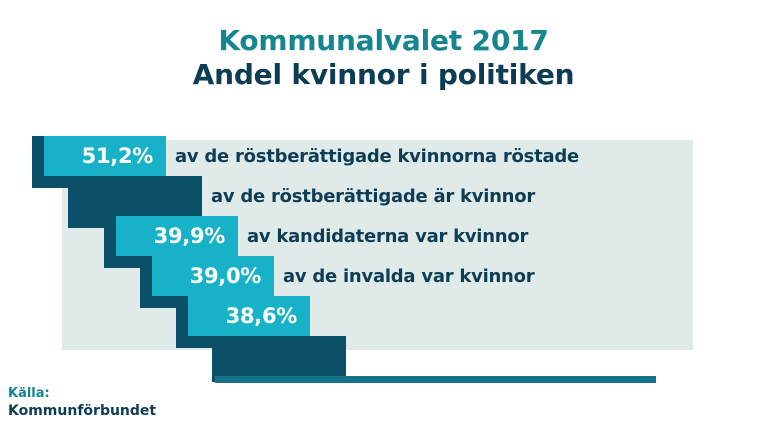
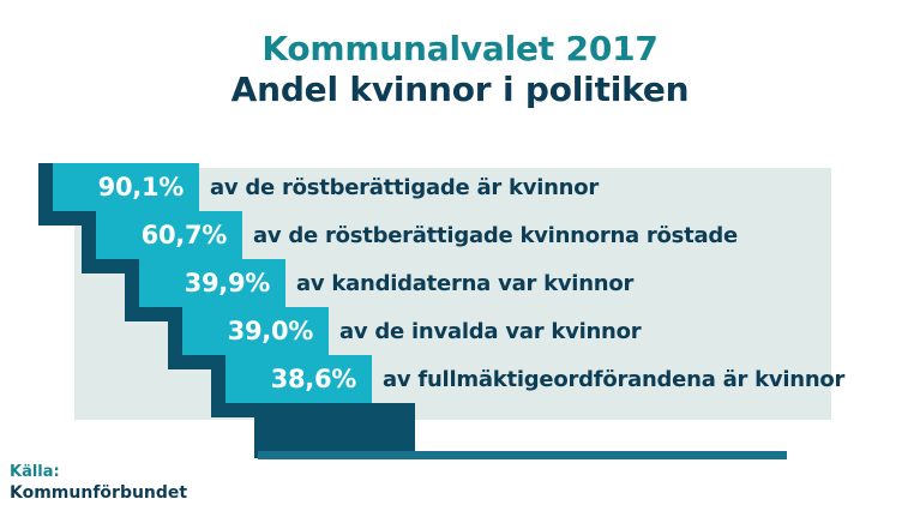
  Kommunalvalet 2017
  Andel kvinnor i politiken
- 51,2%
+ 90,1%
- av de röstberättigade kvinnorna röstade
+ av de röstberättigade är kvinnor
+ 60,7%
- av de röstberättigade är kvinnor
+ av de röstberättigade kvinnorna röstade
  39,9%
  av kandidaterna var kvinnor
  39,0%
  av de invalda var kvinnor
  38,6%
+ av fullmäktigeordförandena är kvinnor
  Källa:
  Kommunförbundet
